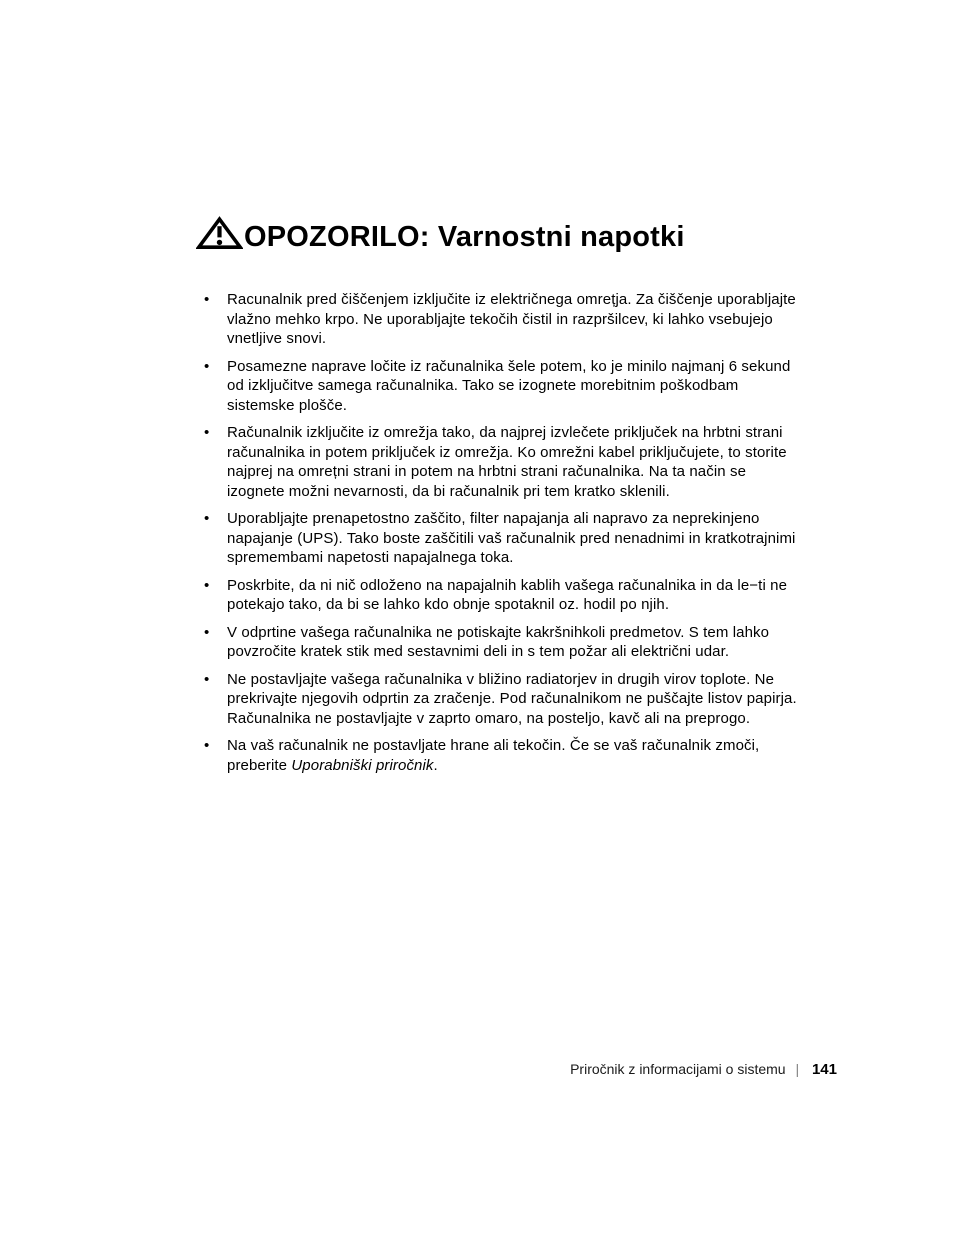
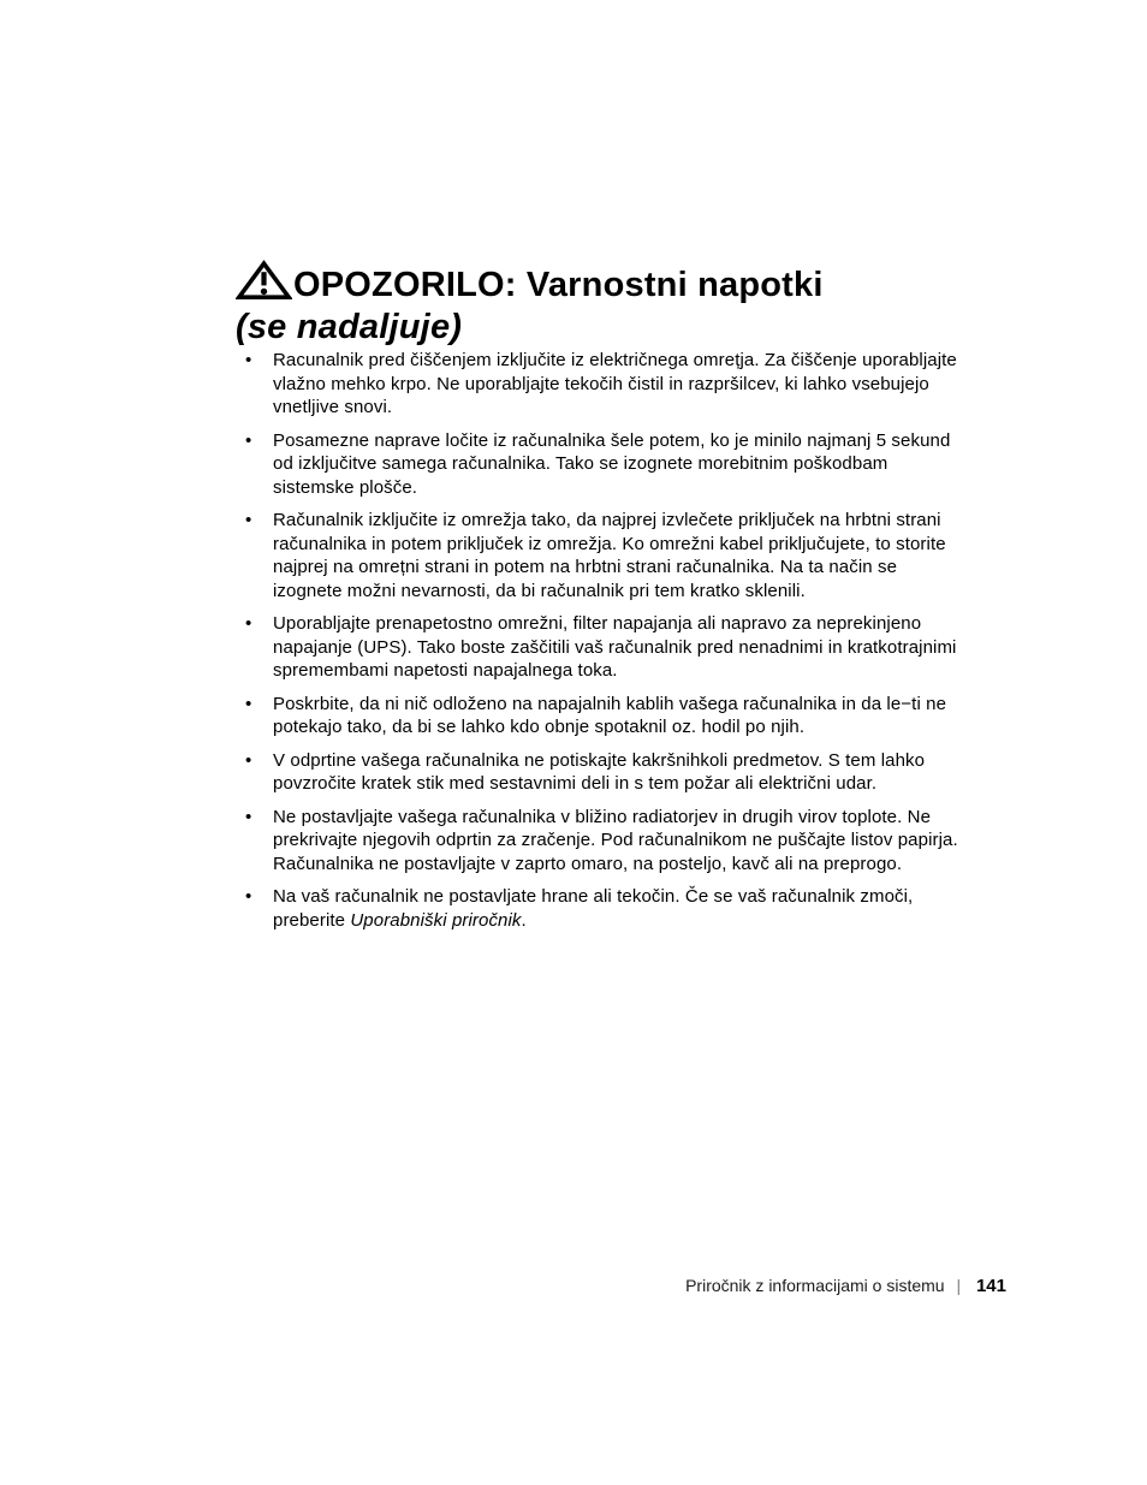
  OPOZORILO: Varnostni napotki
+ (se nadaljuje)
  Racunalnik pred čiščenjem izključite iz električnega omrețja. Za čiščenje uporabljajte vlažno mehko krpo. Ne uporabljajte tekočih čistil in razpršilcev, ki lahko vsebujejo vnetljive snovi.
- Posamezne naprave ločite iz računalnika šele potem, ko je minilo najmanj 6 sekund od izključitve samega računalnika. Tako se izognete morebitnim poškodbam sistemske plošče.
+ Posamezne naprave ločite iz računalnika šele potem, ko je minilo najmanj 5 sekund od izključitve samega računalnika. Tako se izognete morebitnim poškodbam sistemske plošče.
  Računalnik izključite iz omrežja tako, da najprej izvlečete priključek na hrbtni strani računalnika in potem priključek iz omrežja. Ko omrežni kabel priključujete, to storite najprej na omrețni strani in potem na hrbtni strani računalnika. Na ta način se izognete možni nevarnosti, da bi računalnik pri tem kratko sklenili.
- Uporabljajte prenapetostno zaščito, filter napajanja ali napravo za neprekinjeno napajanje (UPS). Tako boste zaščitili vaš računalnik pred nenadnimi in kratkotrajnimi spremembami napetosti napajalnega toka.
+ Uporabljajte prenapetostno omrežni, filter napajanja ali napravo za neprekinjeno napajanje (UPS). Tako boste zaščitili vaš računalnik pred nenadnimi in kratkotrajnimi spremembami napetosti napajalnega toka.
  Poskrbite, da ni nič odloženo na napajalnih kablih vašega računalnika in da le−ti ne potekajo tako, da bi se lahko kdo obnje spotaknil oz. hodil po njih.
  V odprtine vašega računalnika ne potiskajte kakršnihkoli predmetov. S tem lahko povzročite kratek stik med sestavnimi deli in s tem požar ali električni udar.
  Ne postavljajte vašega računalnika v bližino radiatorjev in drugih virov toplote. Ne prekrivajte njegovih odprtin za zračenje. Pod računalnikom ne puščajte listov papirja. Računalnika ne postavljajte v zaprto omaro, na posteljo, kavč ali na preprogo.
  Na vaš računalnik ne postavljate hrane ali tekočin. Če se vaš računalnik zmoči, preberite Uporabniški priročnik.
  Priročnik z informacijami o sistemu | 141
